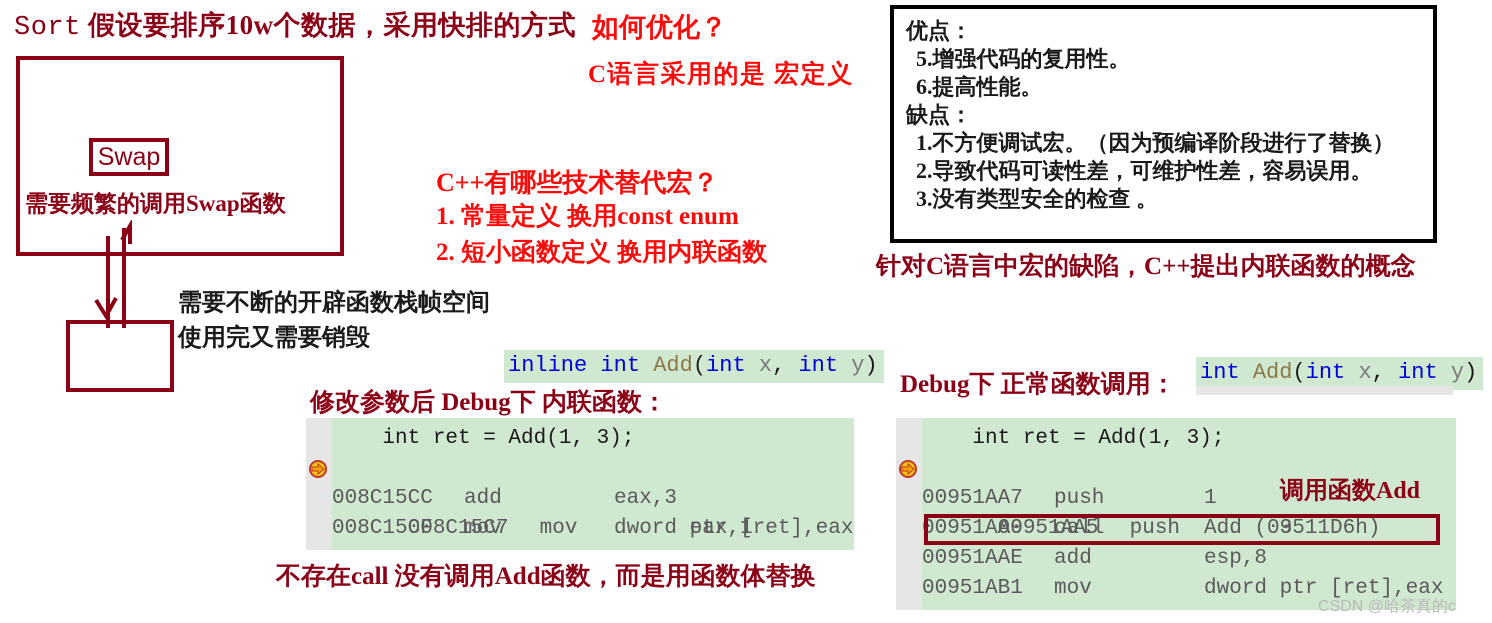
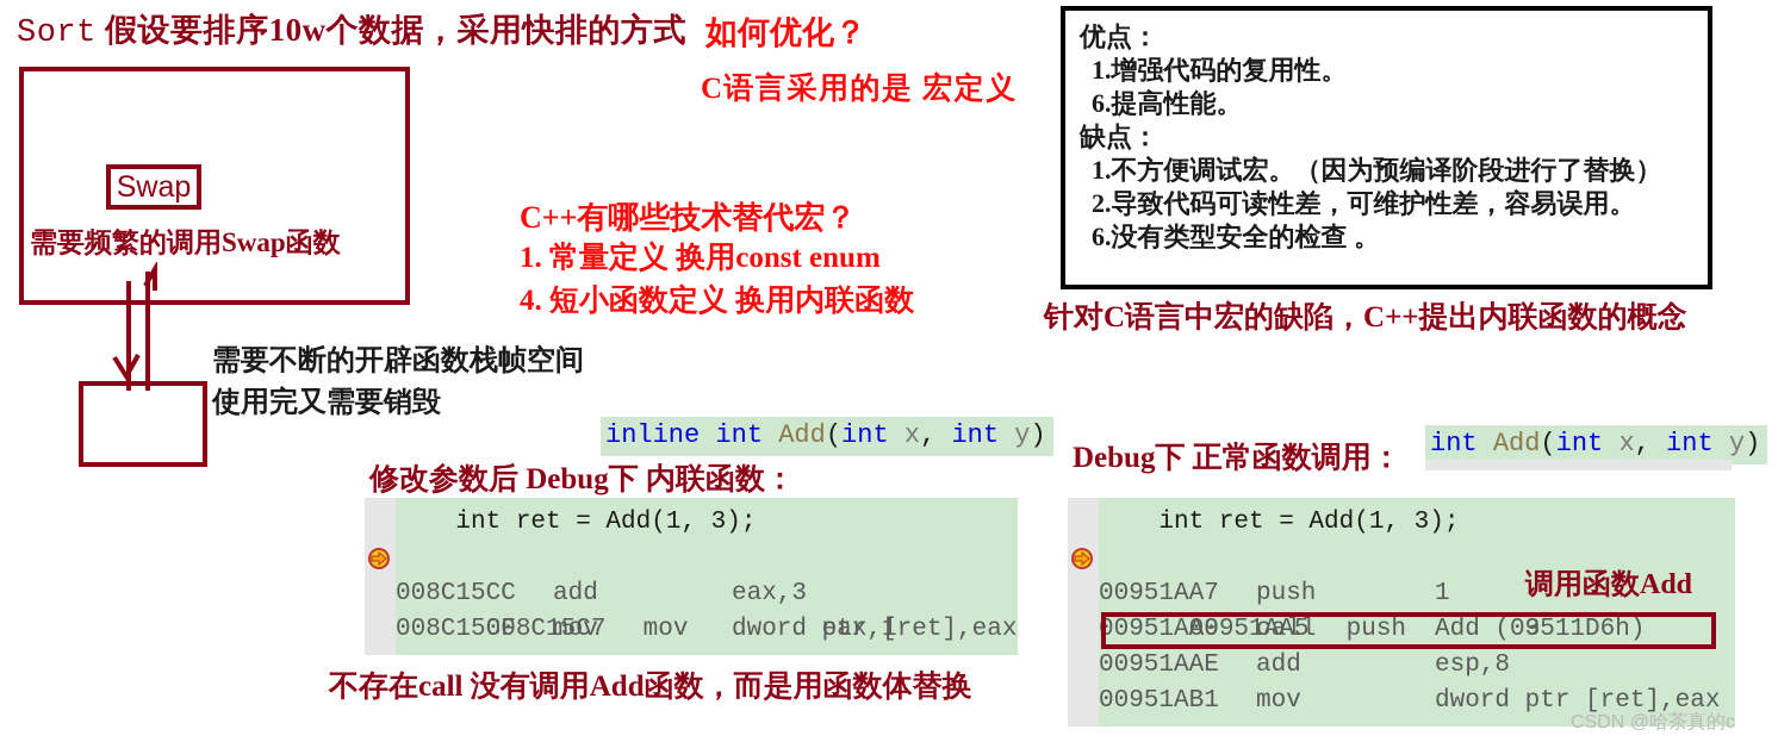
  Sort 假设要排序10w个数据，采用快排的方式
  Swap
  需要频繁的调用Swap函数
  需要不断的开辟函数栈帧空间
  使用完又需要销毁
  如何优化？
  C语言采用的是 宏定义
  C++有哪些技术替代宏？
  1. 常量定义 换用const enum
- 2. 短小函数定义 换用内联函数
+ 4. 短小函数定义 换用内联函数
  优点：
- 5.增强代码的复用性。
+ 1.增强代码的复用性。
  6.提高性能。
  缺点：
  1.不方便调试宏。（因为预编译阶段进行了替换）
  2.导致代码可读性差，可维护性差，容易误用。
- 3.没有类型安全的检查 。
+ 6.没有类型安全的检查 。
  针对C语言中宏的缺陷，C++提出内联函数的概念
  inline int Add(int x, int y)
  修改参数后 Debug下 内联函数：
  int ret = Add(1, 3);
  008C15C7 mov eax,1
  008C15CC add eax,3
  008C15CF mov dword ptr [ret],eax
  不存在call 没有调用Add函数，而是用函数体替换
  Debug下 正常函数调用：
  int Add(int x, int y)
  int ret = Add(1, 3);
  00951AA5 push 3
  00951AA7 push 1
  00951AA9 call Add (09511D6h)
  00951AAE add esp,8
  00951AB1 mov dword ptr [ret],eax
  调用函数Add
  CSDN @哈茶真的c
